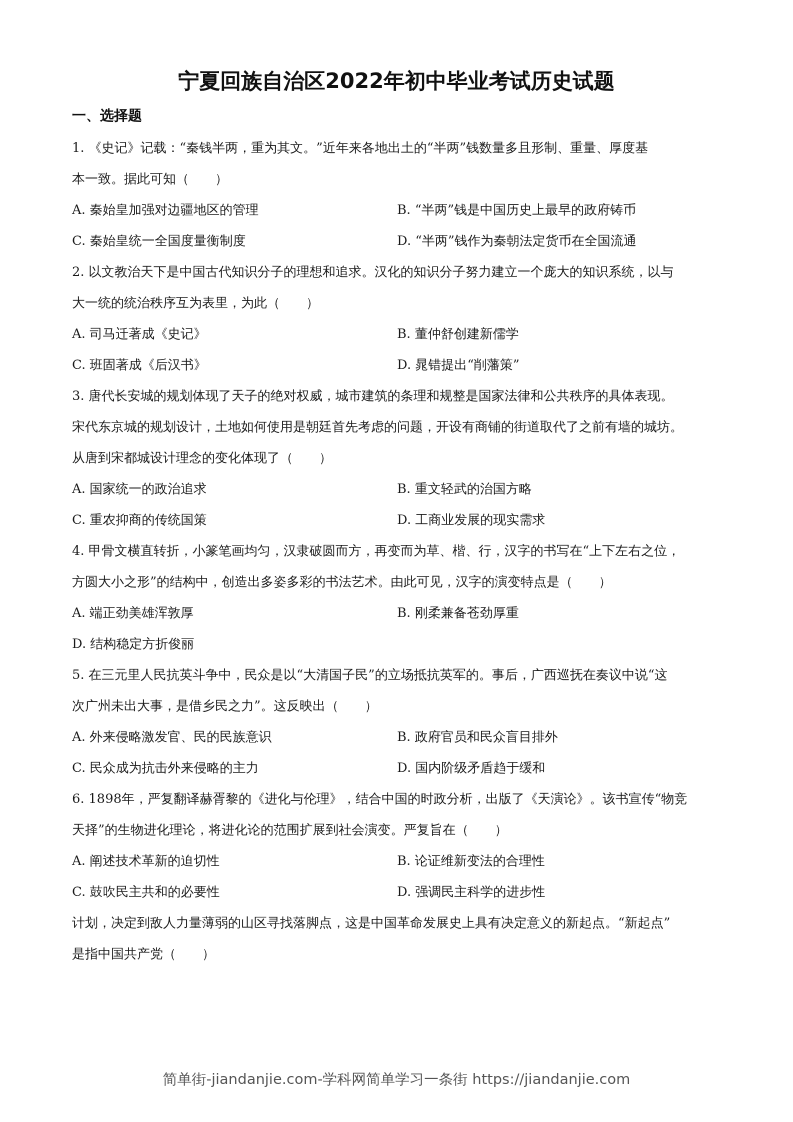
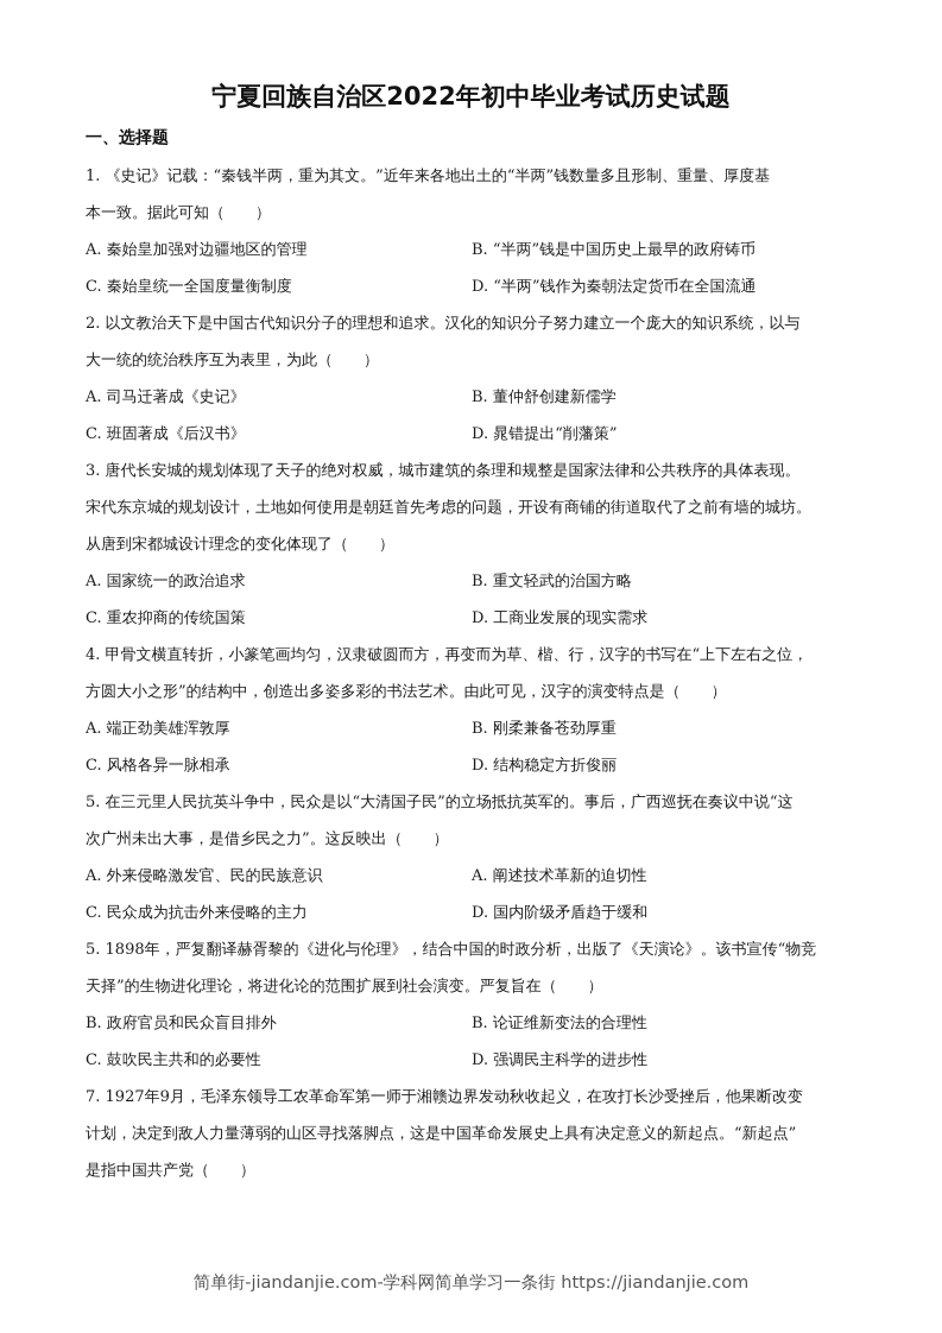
  宁夏回族自治区2022年初中毕业考试历史试题
  一、选择题
  1. 《史记》记载：“秦钱半两，重为其文。”近年来各地出土的“半两”钱数量多且形制、重量、厚度基
  本一致。据此可知（ ）
  A. 秦始皇加强对边疆地区的管理
  B. “半两”钱是中国历史上最早的政府铸币
  C. 秦始皇统一全国度量衡制度
  D. “半两”钱作为秦朝法定货币在全国流通
  2. 以文教治天下是中国古代知识分子的理想和追求。汉化的知识分子努力建立一个庞大的知识系统，以与
  大一统的统治秩序互为表里，为此（ ）
  A. 司马迁著成《史记》
  B. 董仲舒创建新儒学
  C. 班固著成《后汉书》
  D. 晁错提出“削藩策”
  3. 唐代长安城的规划体现了天子的绝对权威，城市建筑的条理和规整是国家法律和公共秩序的具体表现。
  宋代东京城的规划设计，土地如何使用是朝廷首先考虑的问题，开设有商铺的街道取代了之前有墙的城坊。
  从唐到宋都城设计理念的变化体现了（ ）
  A. 国家统一的政治追求
  B. 重文轻武的治国方略
  C. 重农抑商的传统国策
  D. 工商业发展的现实需求
  4. 甲骨文横直转折，小篆笔画均匀，汉隶破圆而方，再变而为草、楷、行，汉字的书写在“上下左右之位，
  方圆大小之形”的结构中，创造出多姿多彩的书法艺术。由此可见，汉字的演变特点是（ ）
  A. 端正劲美雄浑敦厚
  B. 刚柔兼备苍劲厚重
+ C. 风格各异一脉相承
  D. 结构稳定方折俊丽
  5. 在三元里人民抗英斗争中，民众是以“大清国子民”的立场抵抗英军的。事后，广西巡抚在奏议中说“这
  次广州未出大事，是借乡民之力”。这反映出（ ）
  A. 外来侵略激发官、民的民族意识
- B. 政府官员和民众盲目排外
+ A. 阐述技术革新的迫切性
  C. 民众成为抗击外来侵略的主力
  D. 国内阶级矛盾趋于缓和
- 6. 1898年，严复翻译赫胥黎的《进化与伦理》，结合中国的时政分析，出版了《天演论》。该书宣传“物竞
+ 5. 1898年，严复翻译赫胥黎的《进化与伦理》，结合中国的时政分析，出版了《天演论》。该书宣传“物竞
  天择”的生物进化理论，将进化论的范围扩展到社会演变。严复旨在（ ）
- A. 阐述技术革新的迫切性
+ B. 政府官员和民众盲目排外
  B. 论证维新变法的合理性
  C. 鼓吹民主共和的必要性
  D. 强调民主科学的进步性
+ 7. 1927年9月，毛泽东领导工农革命军第一师于湘赣边界发动秋收起义，在攻打长沙受挫后，他果断改变
  计划，决定到敌人力量薄弱的山区寻找落脚点，这是中国革命发展史上具有决定意义的新起点。“新起点”
  是指中国共产党（ ）
  简单街-jiandanjie.com-学科网简单学习一条街 https://jiandanjie.com
